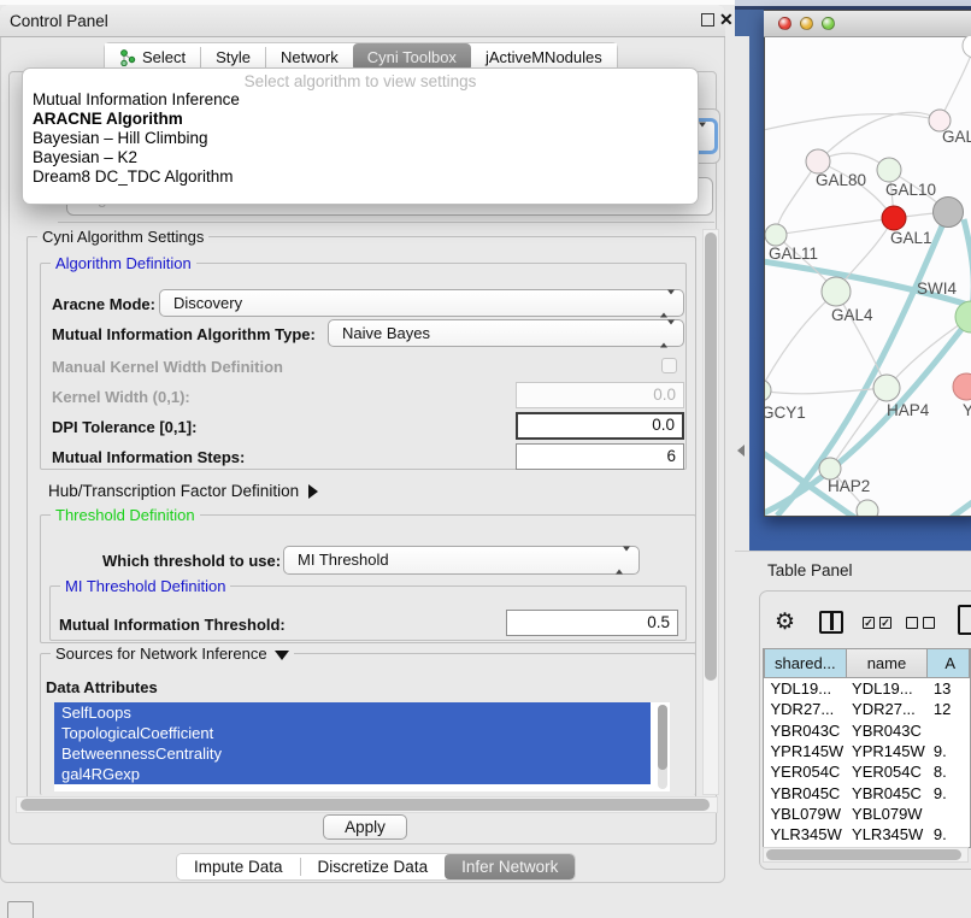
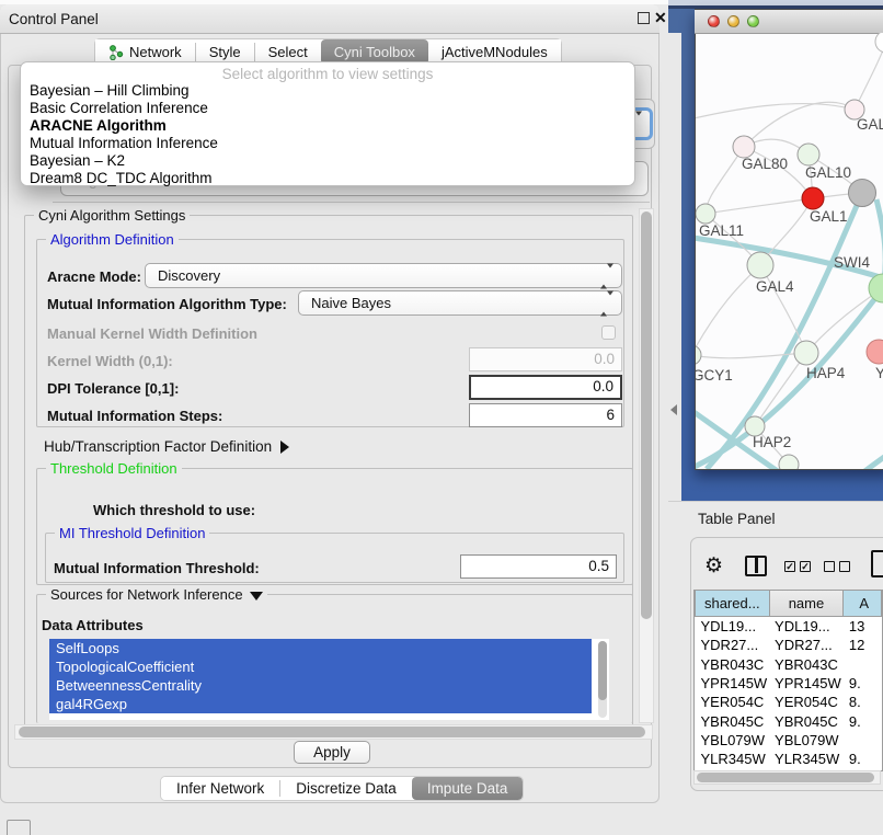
  Control Panel
  ✕
- Select
+ Network
  Style
- Network
+ Select
  Cyni Toolbox
  jActiveMNodules
  Select algorithm to view settings
- Mutual Information Inference
+ Bayesian – Hill Climbing
+ Basic Correlation Inference
  ARACNE Algorithm
- Bayesian – Hill Climbing
+ Mutual Information Inference
  Bayesian – K2
  Dream8 DC_TDC Algorithm
  Cyni Algorithm Settings
  Algorithm Definition
  Aracne Mode:
  Discovery
  Mutual Information Algorithm Type:
  Naive Bayes
  Manual Kernel Width Definition
  Kernel Width (0,1):
  0.0
  DPI Tolerance [0,1]:
  0.0
  Mutual Information Steps:
  6
  Hub/Transcription Factor Definition
  Threshold Definition
  Which threshold to use:
- MI Threshold
  MI Threshold Definition
  Mutual Information Threshold:
  0.5
  Sources for Network Inference
  Data Attributes
  SelfLoops
  TopologicalCoefficient
  BetweennessCentrality
  gal4RGexp
  Apply
- Impute Data
+ Infer Network
  Discretize Data
- Infer Network
+ Impute Data
  GAL
  GAL80
  GAL10
  GAL1
  GAL11
  GAL4
  SWI4
  Y
  HAP4
  GCY1
  HAP2
  Table Panel
  ⚙
  ✓
  ✓
  shared...	name	A
  YDL19...	YDL19...	13
  YDR27...	YDR27...	12
  YBR043C	YBR043C
  YPR145W	YPR145W	9.
  YER054C	YER054C	8.
  YBR045C	YBR045C	9.
  YBL079W	YBL079W
  YLR345W	YLR345W	9.
